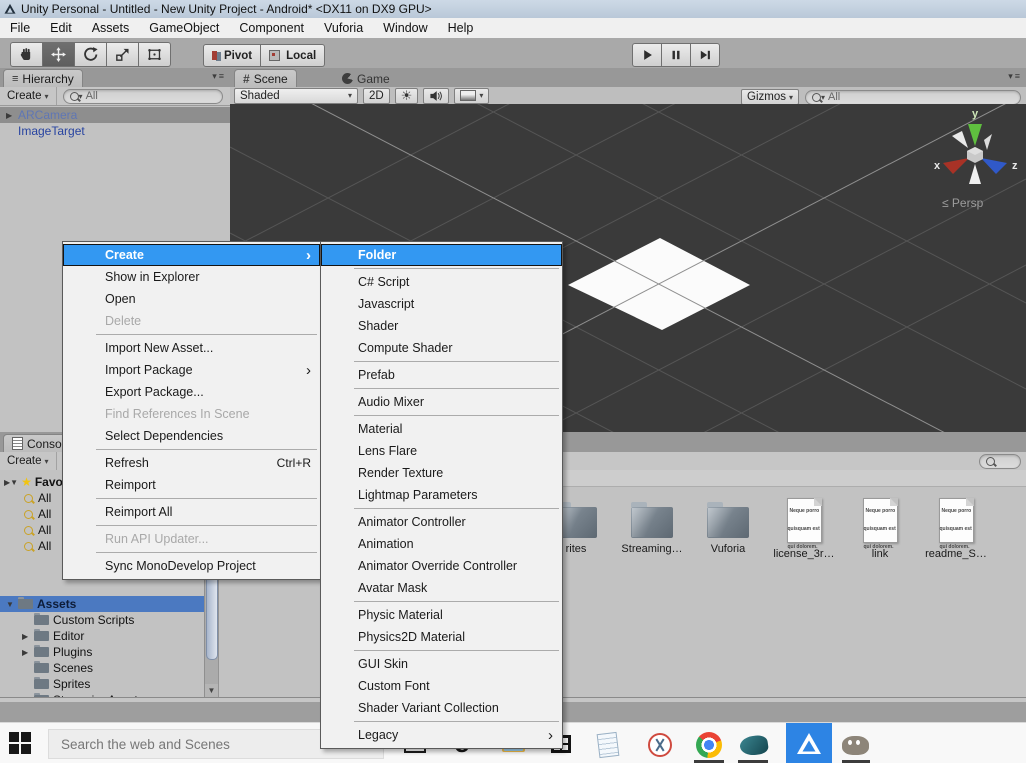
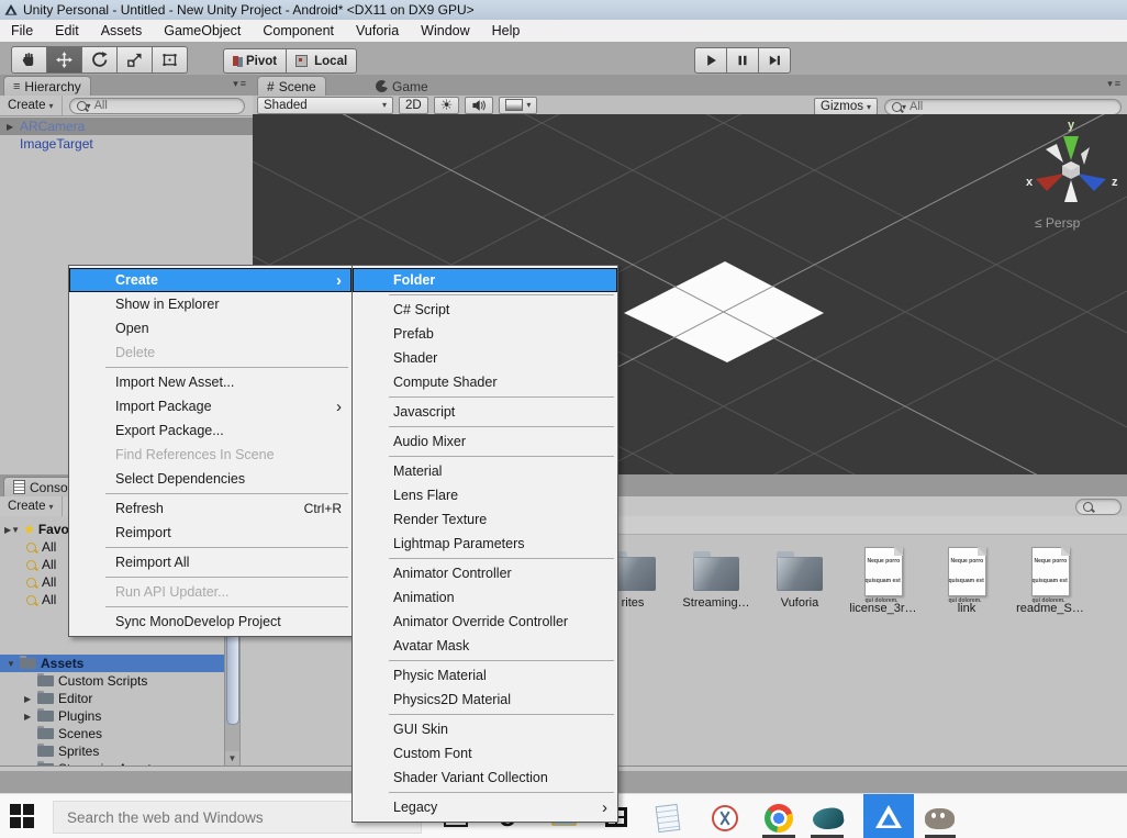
  Unity Personal - Untitled - New Unity Project - Android* <DX11 on DX9 GPU>
  File
  Edit
  Assets
  GameObject
  Component
  Vuforia
  Window
  Help
  Pivot
  Local
  ≡
  Hierarchy
  ▾≡
  Create
  ▾
  ▾
  All
  ARCamera
  ImageTarget
  #
  Scene
  Game
  ▾≡
  Shaded
  ▾
  2D
  ☀
  ▾
  Gizmos
  ▾
  ▾
  All
  y
  x
  z
  ≤ Persp
  Conso
  Create
  ▾
  ▼
  ★
  All
  All
  All
  All
  Assets
  Custom Scripts
  Editor
  Plugins
  Scenes
  Sprites
  ▼
  rites
  Streaming…
  Vuforia
  license_3r…
  link
  readme_S…
- Search the web and Scenes
+ Search the web and Windows
  Create
  ›
  Show in Explorer
  Open
  Delete
  Import New Asset...
  Import Package
  ›
  Export Package...
  Find References In Scene
  Select Dependencies
  Refresh
  Ctrl+R
  Reimport
  Reimport All
  Run API Updater...
  Sync MonoDevelop Project
  Folder
  C# Script
- Javascript
+ Prefab
  Shader
  Compute Shader
- Prefab
+ Javascript
  Audio Mixer
  Material
  Lens Flare
  Render Texture
  Lightmap Parameters
  Animator Controller
  Animation
  Animator Override Controller
  Avatar Mask
  Physic Material
  Physics2D Material
  GUI Skin
  Custom Font
  Shader Variant Collection
  Legacy
  ›
